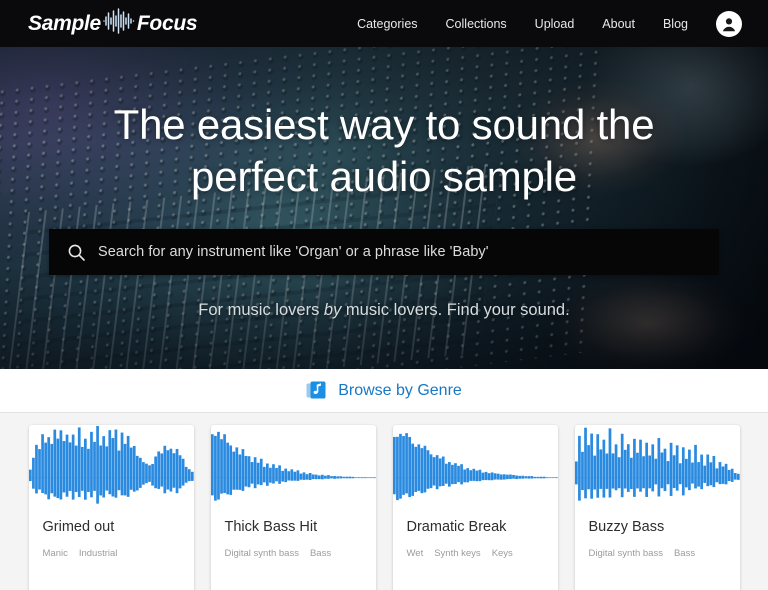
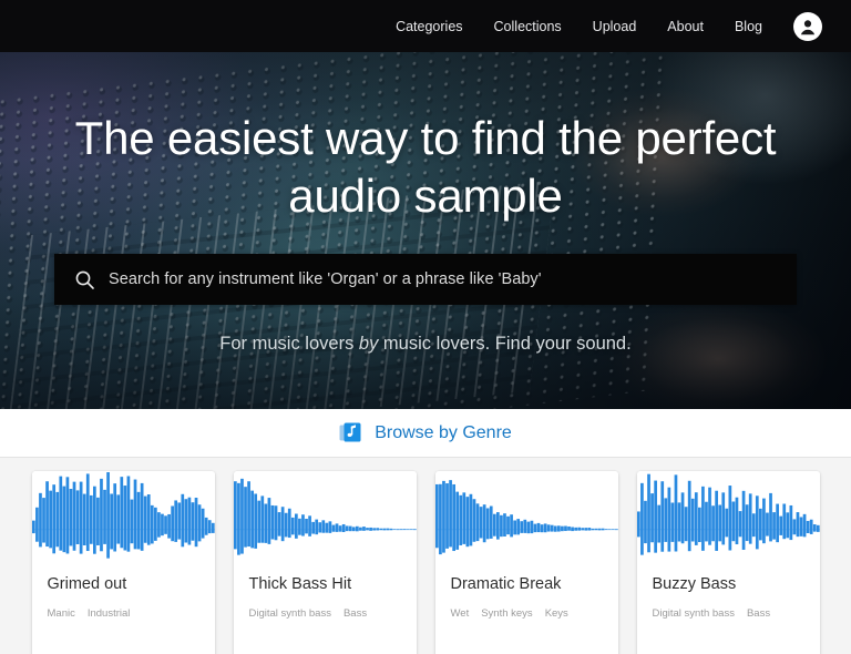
- Sample
- Focus
  Categories
  Collections
  Upload
  About
  Blog
- The easiest way to sound the perfect audio sample
+ The easiest way to find the perfect audio sample
  Search for any instrument like 'Organ' or a phrase like 'Baby'
  For music lovers by music lovers. Find your sound.
  Browse by Genre
  Grimed out
  Manic
  Industrial
  Thick Bass Hit
  Digital synth bass
  Bass
  Dramatic Break
  Wet
  Synth keys
  Keys
  Buzzy Bass
  Digital synth bass
  Bass
